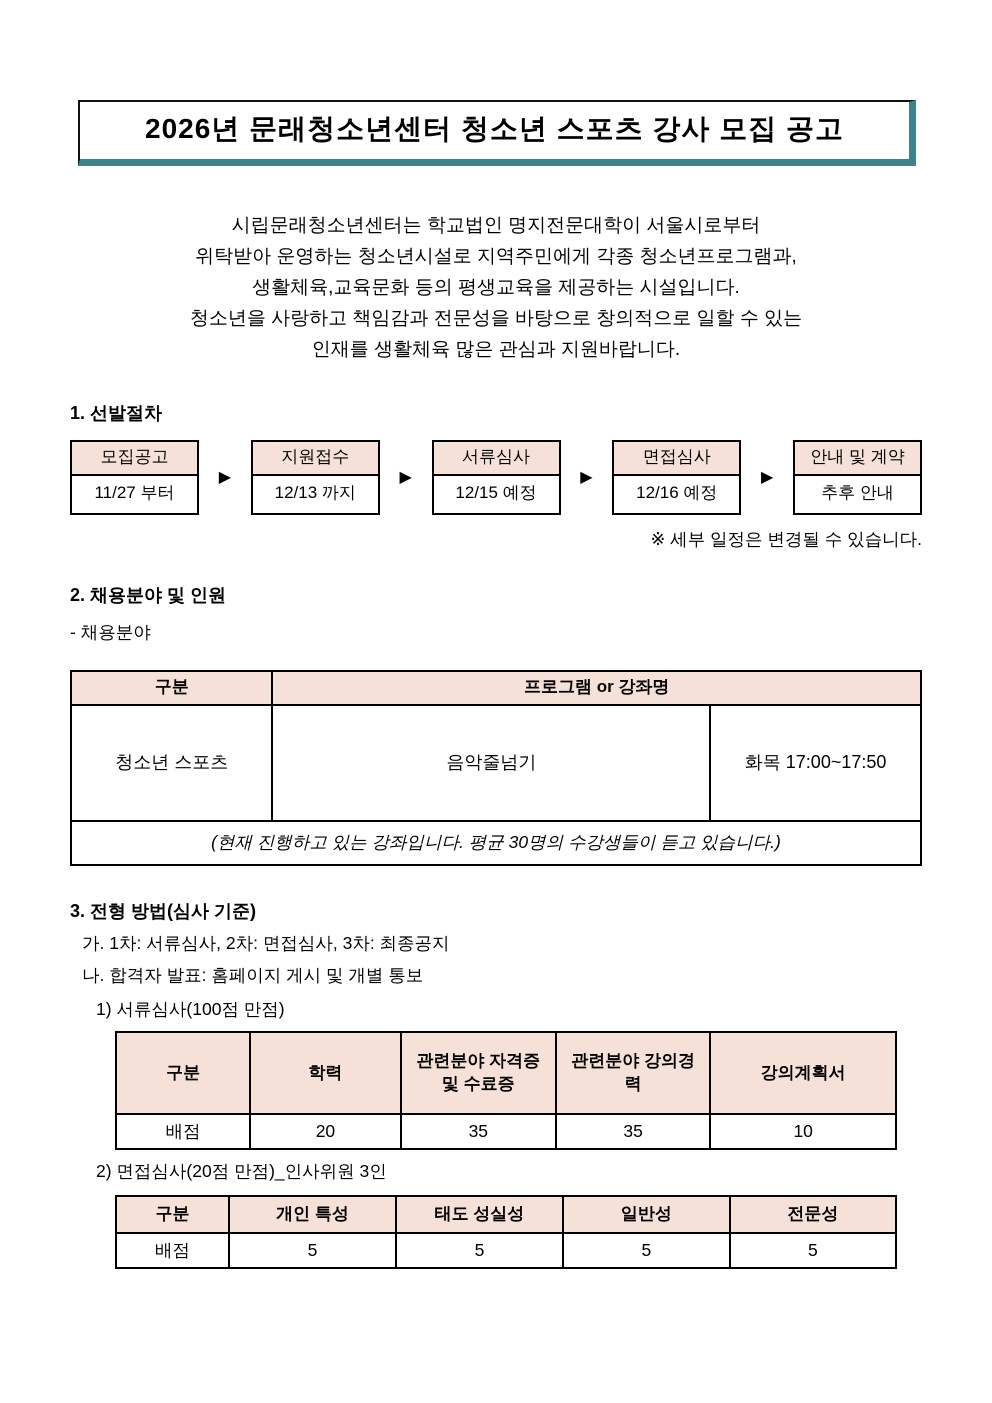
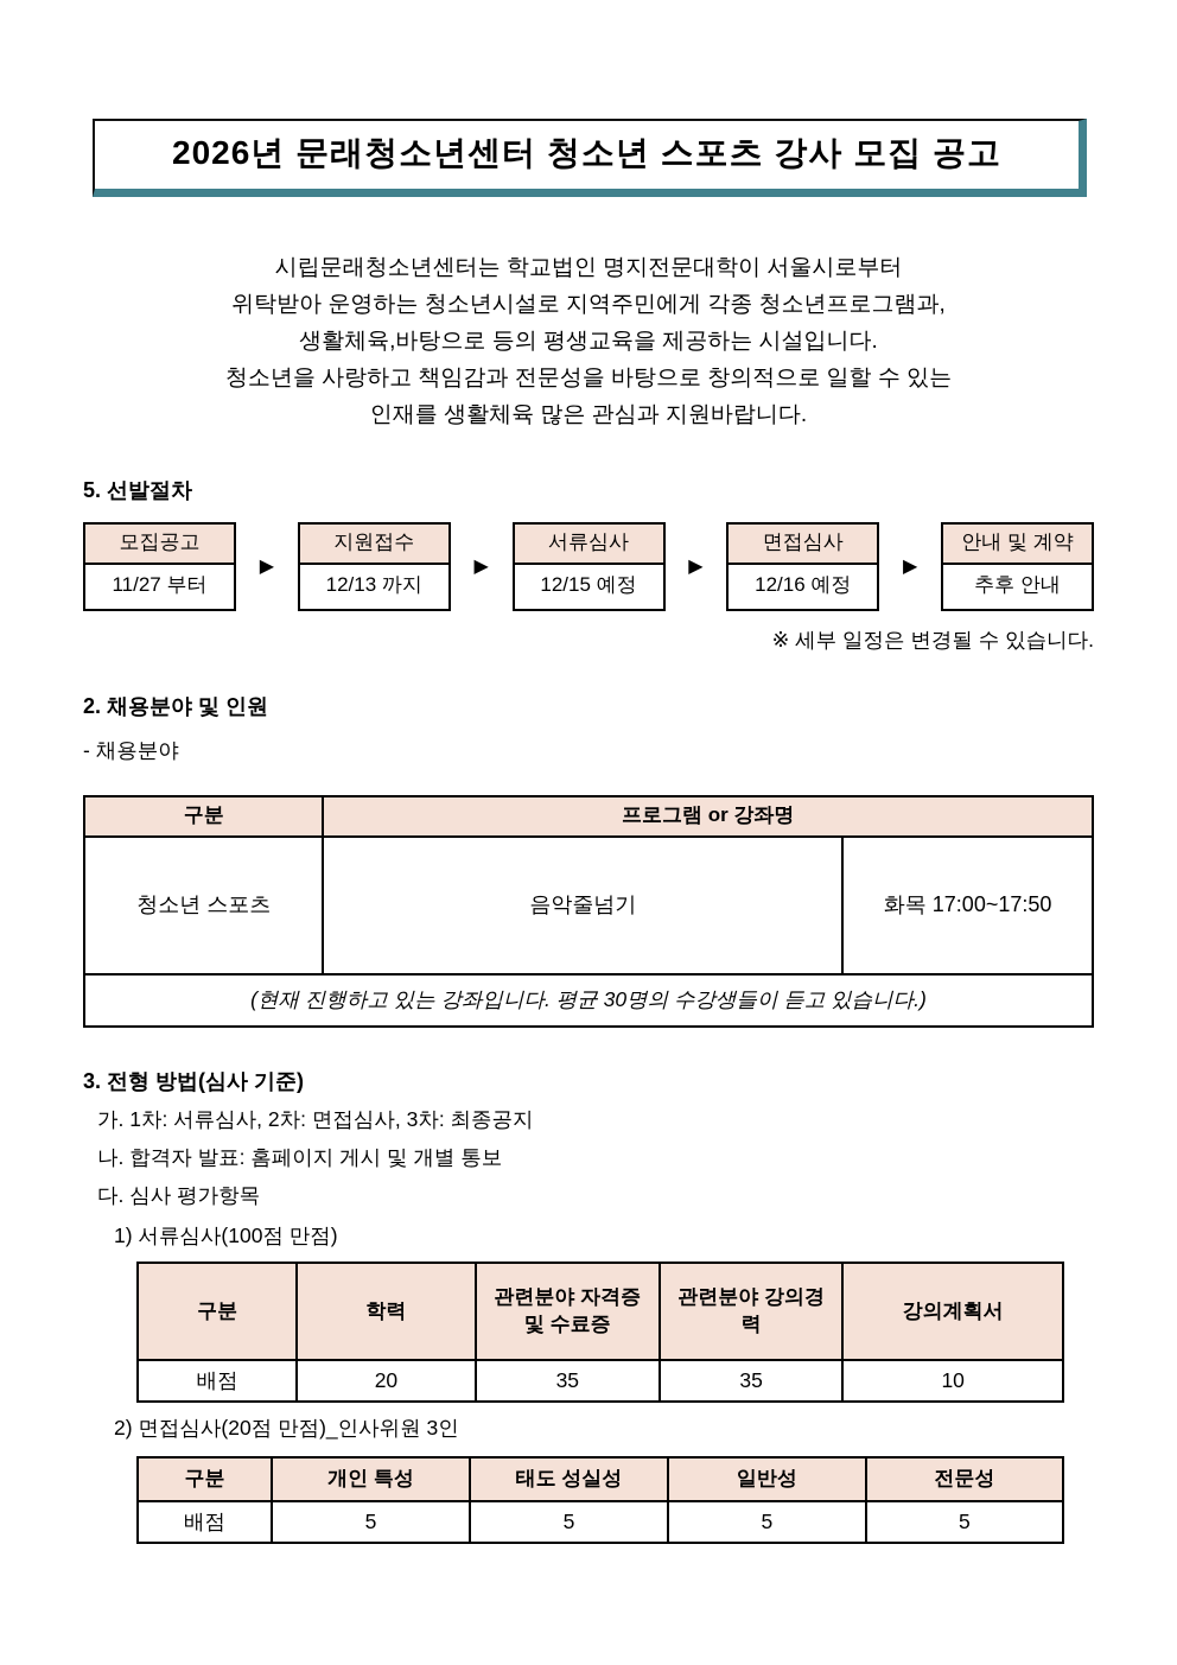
  2026년 문래청소년센터 청소년 스포츠 강사 모집 공고
  시립문래청소년센터는 학교법인 명지전문대학이 서울시로부터
  위탁받아 운영하는 청소년시설로 지역주민에게 각종 청소년프로그램과,
- 생활체육,교육문화 등의 평생교육을 제공하는 시설입니다.
+ 생활체육,바탕으로 등의 평생교육을 제공하는 시설입니다.
  청소년을 사랑하고 책임감과 전문성을 바탕으로 창의적으로 일할 수 있는
  인재를 생활체육 많은 관심과 지원바랍니다.
- 1. 선발절차
+ 5. 선발절차
  모집공고
  11/27 부터
  ▶
  지원접수
  12/13 까지
  ▶
  서류심사
  12/15 예정
  ▶
  면접심사
  12/16 예정
  ▶
  안내 및 계약
  추후 안내
  ※ 세부 일정은 변경될 수 있습니다.
  2. 채용분야 및 인원
  - 채용분야
  구분	프로그램 or 강좌명
  청소년 스포츠	음악줄넘기	화목 17:00~17:50
  (현재 진행하고 있는 강좌입니다. 평균 30명의 수강생들이 듣고 있습니다.)
  3. 전형 방법(심사 기준)
  가. 1차: 서류심사, 2차: 면접심사, 3차: 최종공지
  나. 합격자 발표: 홈페이지 게시 및 개별 통보
+ 다. 심사 평가항목
  1) 서류심사(100점 만점)
  구분	학력	관련분야 자격증 및 수료증	관련분야 강의경력	강의계획서
  배점	20	35	35	10
  2) 면접심사(20점 만점)_인사위원 3인
  구분	개인 특성	태도 성실성	일반성	전문성
  배점	5	5	5	5
